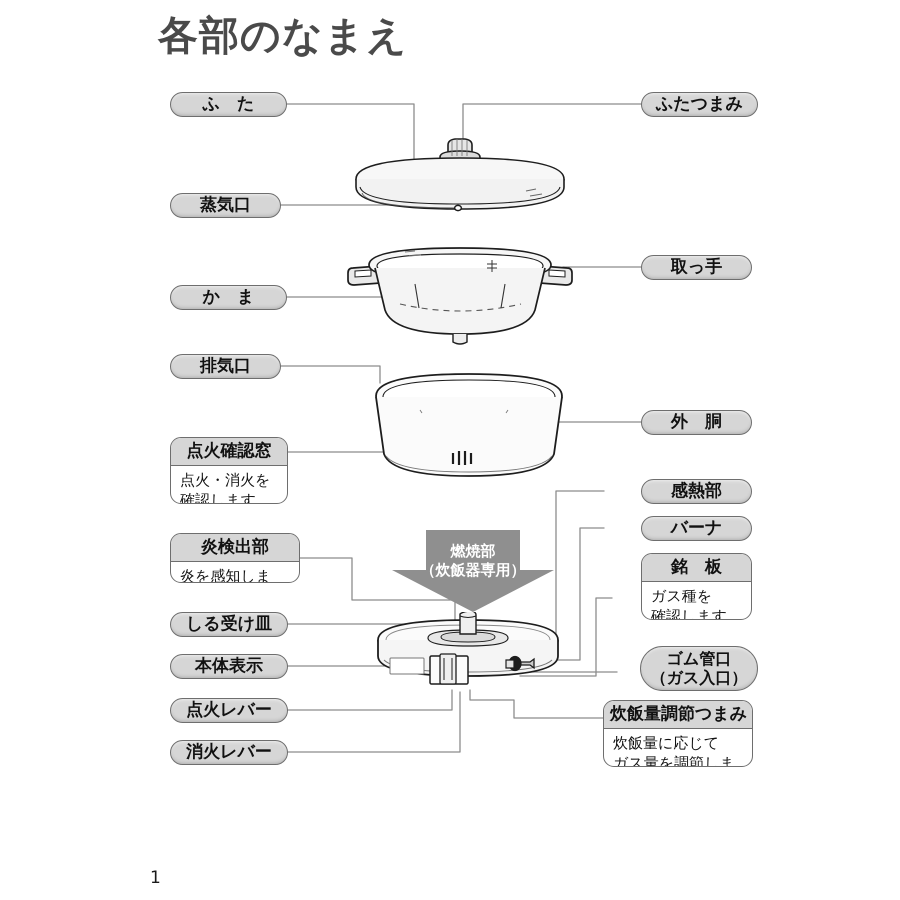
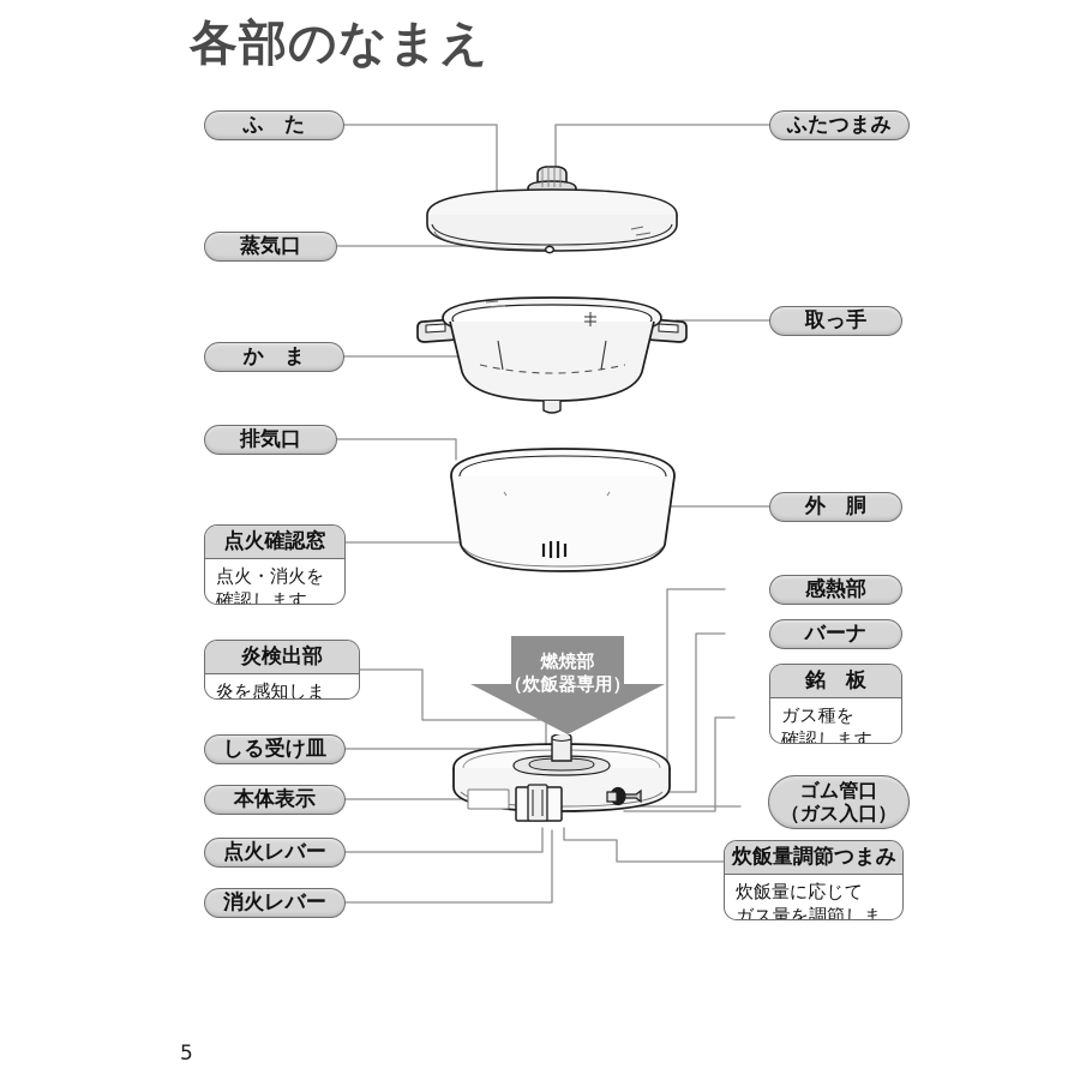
  各部のなまえ
  燃焼部
  （炊飯器専用）
  ふ た
  ふたつまみ
  蒸気口
  取っ手
  か ま
  排気口
  外 胴
  感熱部
  バーナ
  しる受け皿
  本体表示
  点火レバー
  消火レバー
  ゴム管口
  （ガス入口）
  点火確認窓
  点火・消火を
  確認します。
  炎検出部
  炎を感知しま
  銘 板
  ガス種を
  確認します。
  炊飯量調節つまみ
  炊飯量に応じて
  ガス量を調節しま
- 1
+ 5
